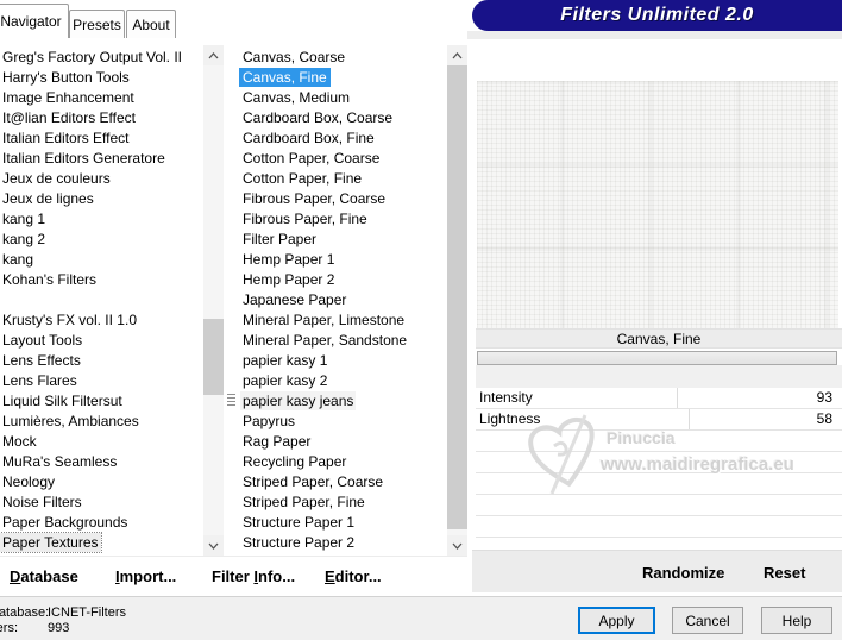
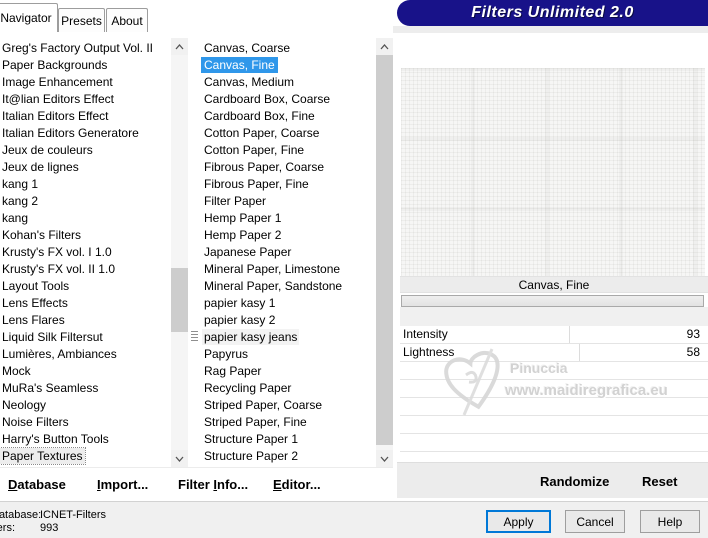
  Navigator
  Presets
  About
  Filters Unlimited 2.0
  Greg's Factory Output Vol. II
- Harry's Button Tools
+ Paper Backgrounds
  Image Enhancement
  It@lian Editors Effect
  Italian Editors Effect
  Italian Editors Generatore
  Jeux de couleurs
  Jeux de lignes
  kang 1
  kang 2
  kang
  Kohan's Filters
+ Krusty's FX vol. I 1.0
  Krusty's FX vol. II 1.0
  Layout Tools
  Lens Effects
  Lens Flares
  Liquid Silk Filtersut
  Lumières, Ambiances
  Mock
  MuRa's Seamless
  Neology
  Noise Filters
- Paper Backgrounds
+ Harry's Button Tools
  Paper Textures
  Canvas, Coarse
  Canvas, Fine
  Canvas, Medium
  Cardboard Box, Coarse
  Cardboard Box, Fine
  Cotton Paper, Coarse
  Cotton Paper, Fine
  Fibrous Paper, Coarse
  Fibrous Paper, Fine
  Filter Paper
  Hemp Paper 1
  Hemp Paper 2
  Japanese Paper
  Mineral Paper, Limestone
  Mineral Paper, Sandstone
  papier kasy 1
  papier kasy 2
  papier kasy jeans
  Papyrus
  Rag Paper
  Recycling Paper
  Striped Paper, Coarse
  Striped Paper, Fine
  Structure Paper 1
  Structure Paper 2
  Canvas, Fine
  Intensity
  93
  Lightness
  58
  Pinuccia
  www.maidiregrafica.eu
  Database
  Import...
  Filter Info...
  Editor...
  Randomize
  Reset
  atabase:
  ICNET-Filters
  993
  Apply
  Cancel
  Help
